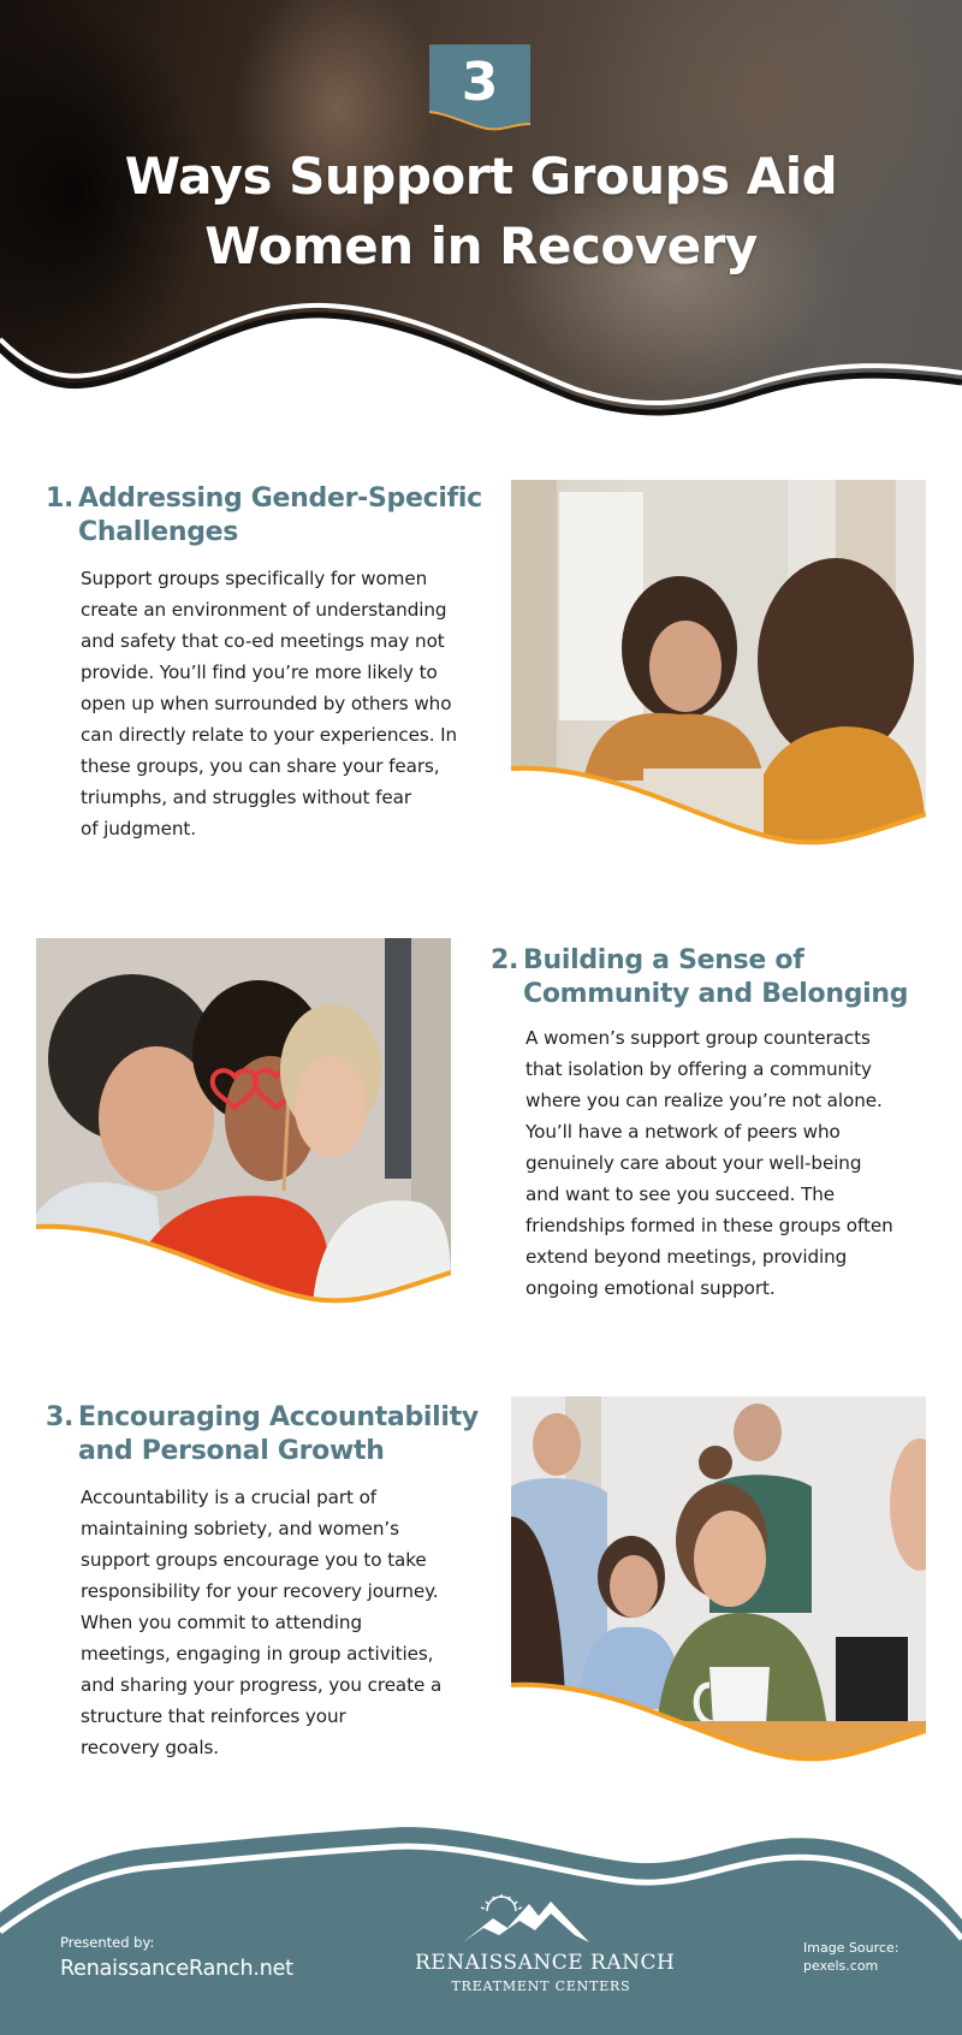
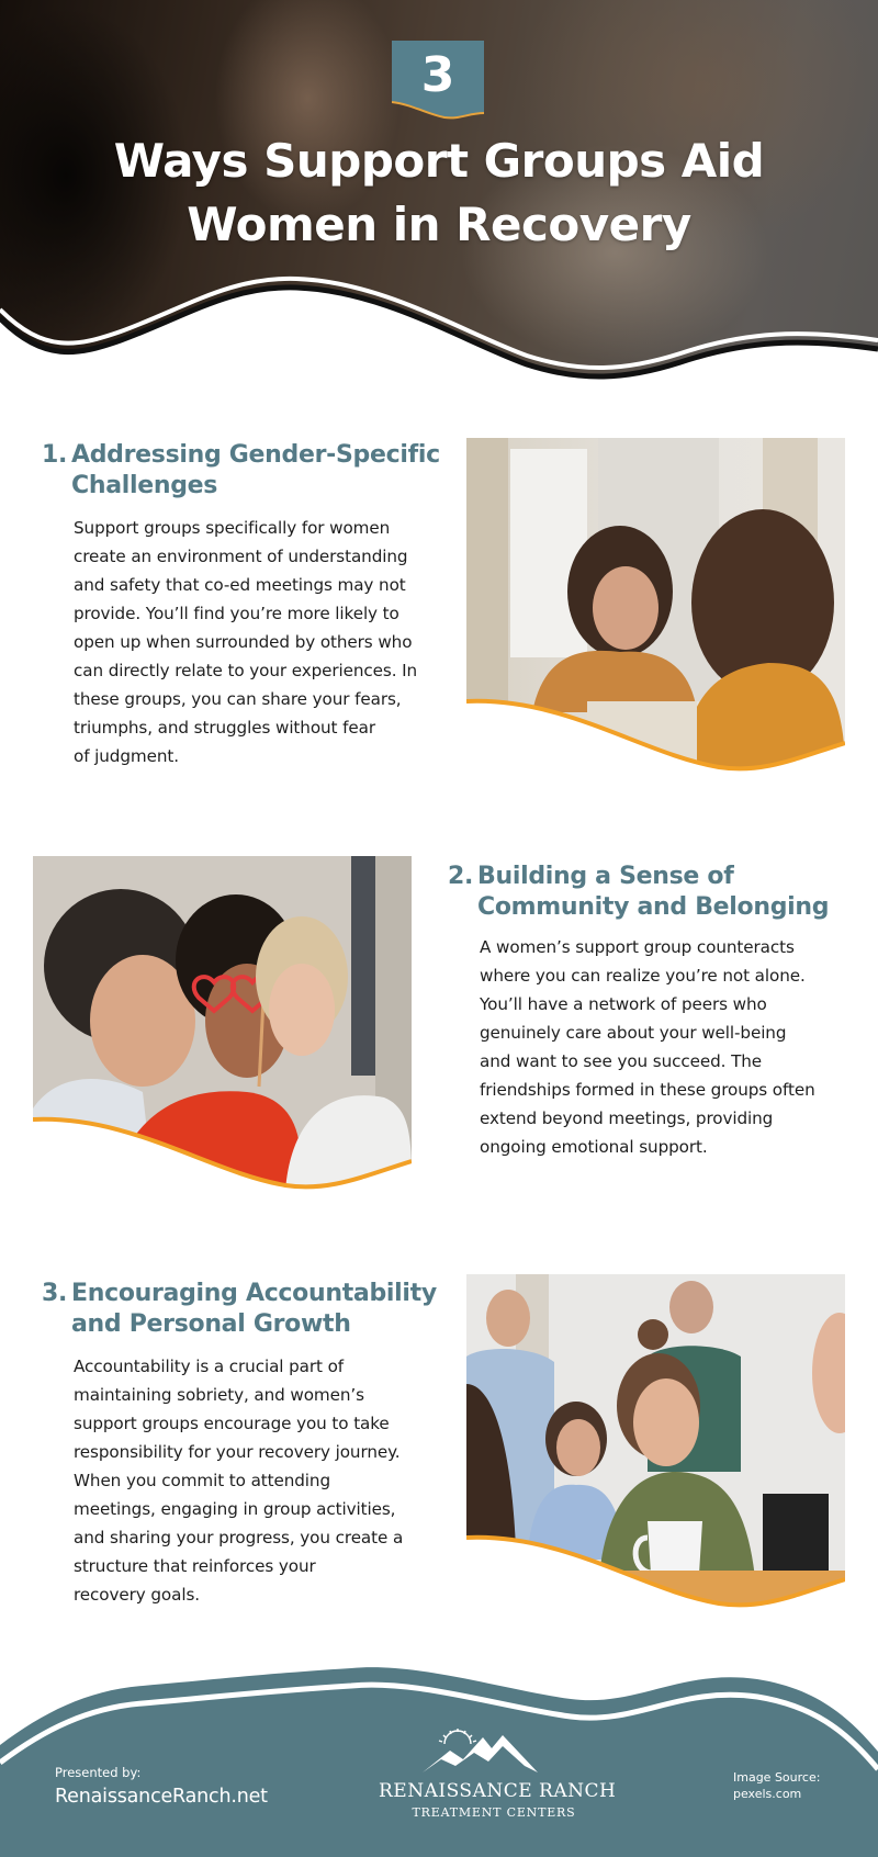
  3
  Ways Support Groups Aid
  Women in Recovery
  1.
  Addressing Gender-Specific
  Challenges
  Support groups specifically for women
  create an environment of understanding
  and safety that co-ed meetings may not
  provide. You’ll find you’re more likely to
  open up when surrounded by others who
  can directly relate to your experiences. In
  these groups, you can share your fears,
  triumphs, and struggles without fear
  of judgment.
  2.
  Building a Sense of
  Community and Belonging
  A women’s support group counteracts
- that isolation by offering a community
  where you can realize you’re not alone.
  You’ll have a network of peers who
  genuinely care about your well-being
  and want to see you succeed. The
  friendships formed in these groups often
  extend beyond meetings, providing
  ongoing emotional support.
  3.
  Encouraging Accountability
  and Personal Growth
  Accountability is a crucial part of
  maintaining sobriety, and women’s
  support groups encourage you to take
  responsibility for your recovery journey.
  When you commit to attending
  meetings, engaging in group activities,
  and sharing your progress, you create a
  structure that reinforces your
  recovery goals.
  Presented by:
  RenaissanceRanch.net
  RENAISSANCE RANCH
  TREATMENT CENTERS
  Image Source:
  pexels.com
